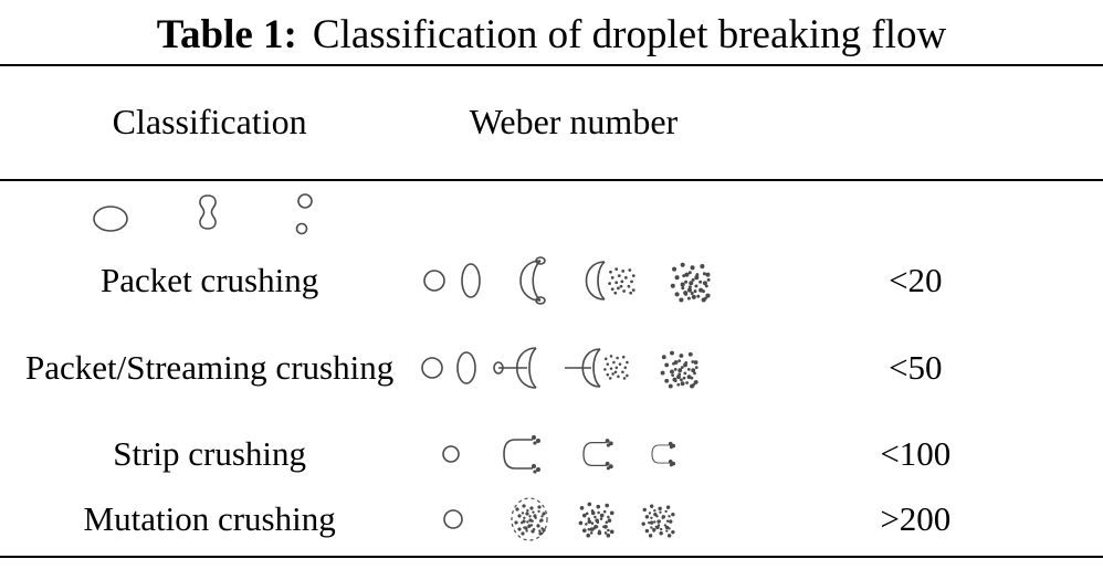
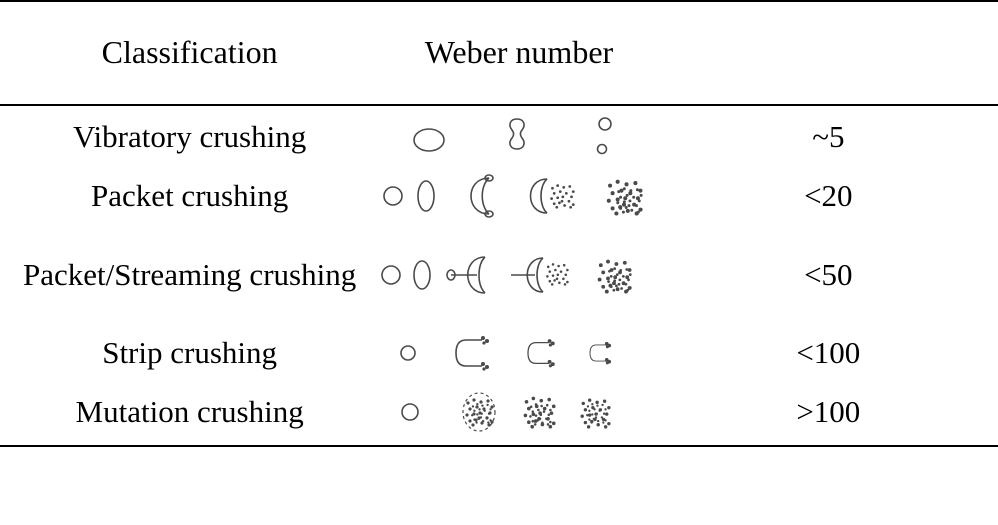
- Table 1: Classification of droplet breaking flow
  Classification
  Weber number
+ Vibratory crushing
+ ~5
  Packet crushing
  <20
  Packet/Streaming crushing
  <50
  Strip crushing
  <100
  Mutation crushing
- >200
+ >100
